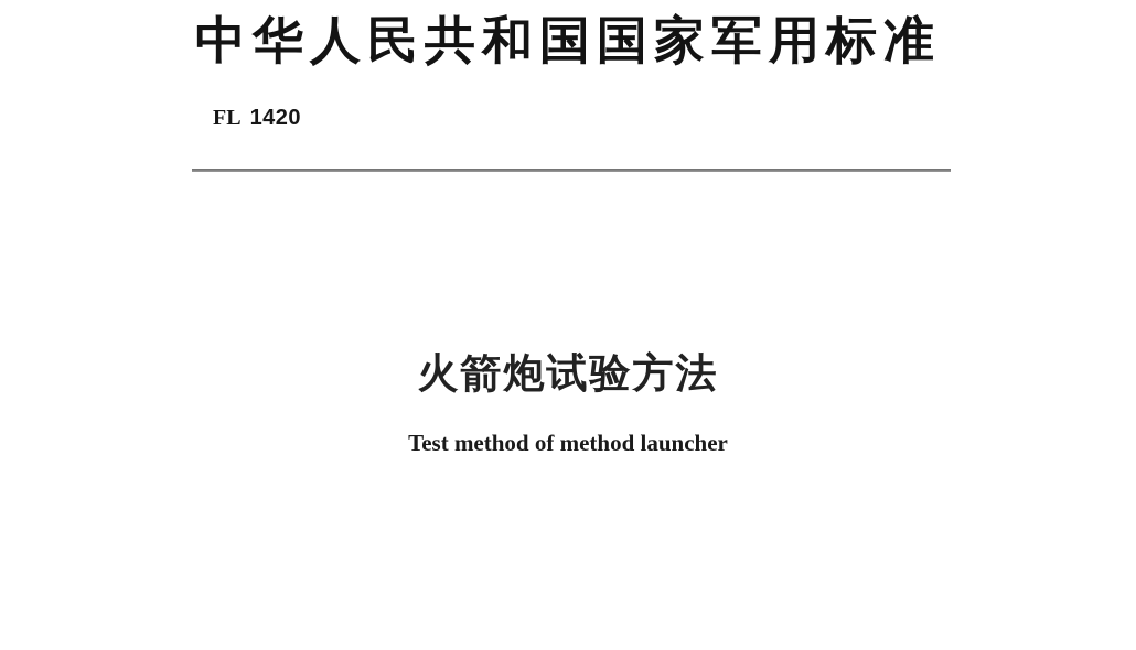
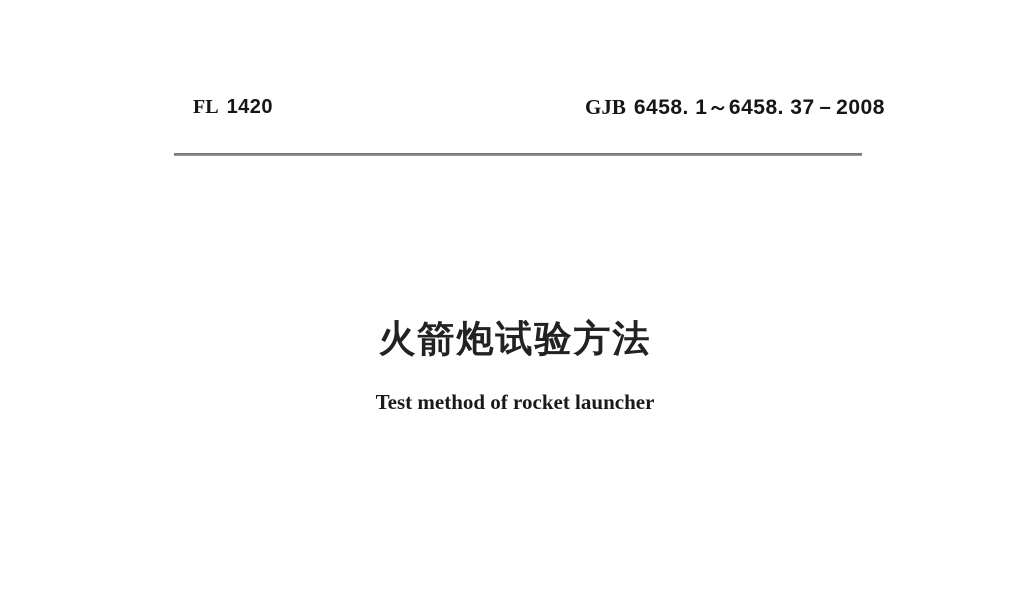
- 中华人民共和国国家军用标准
  FL 1420
+ GJB 6458. 1～6458. 37－2008
  火箭炮试验方法
- Test method of method launcher
+ Test method of rocket launcher
